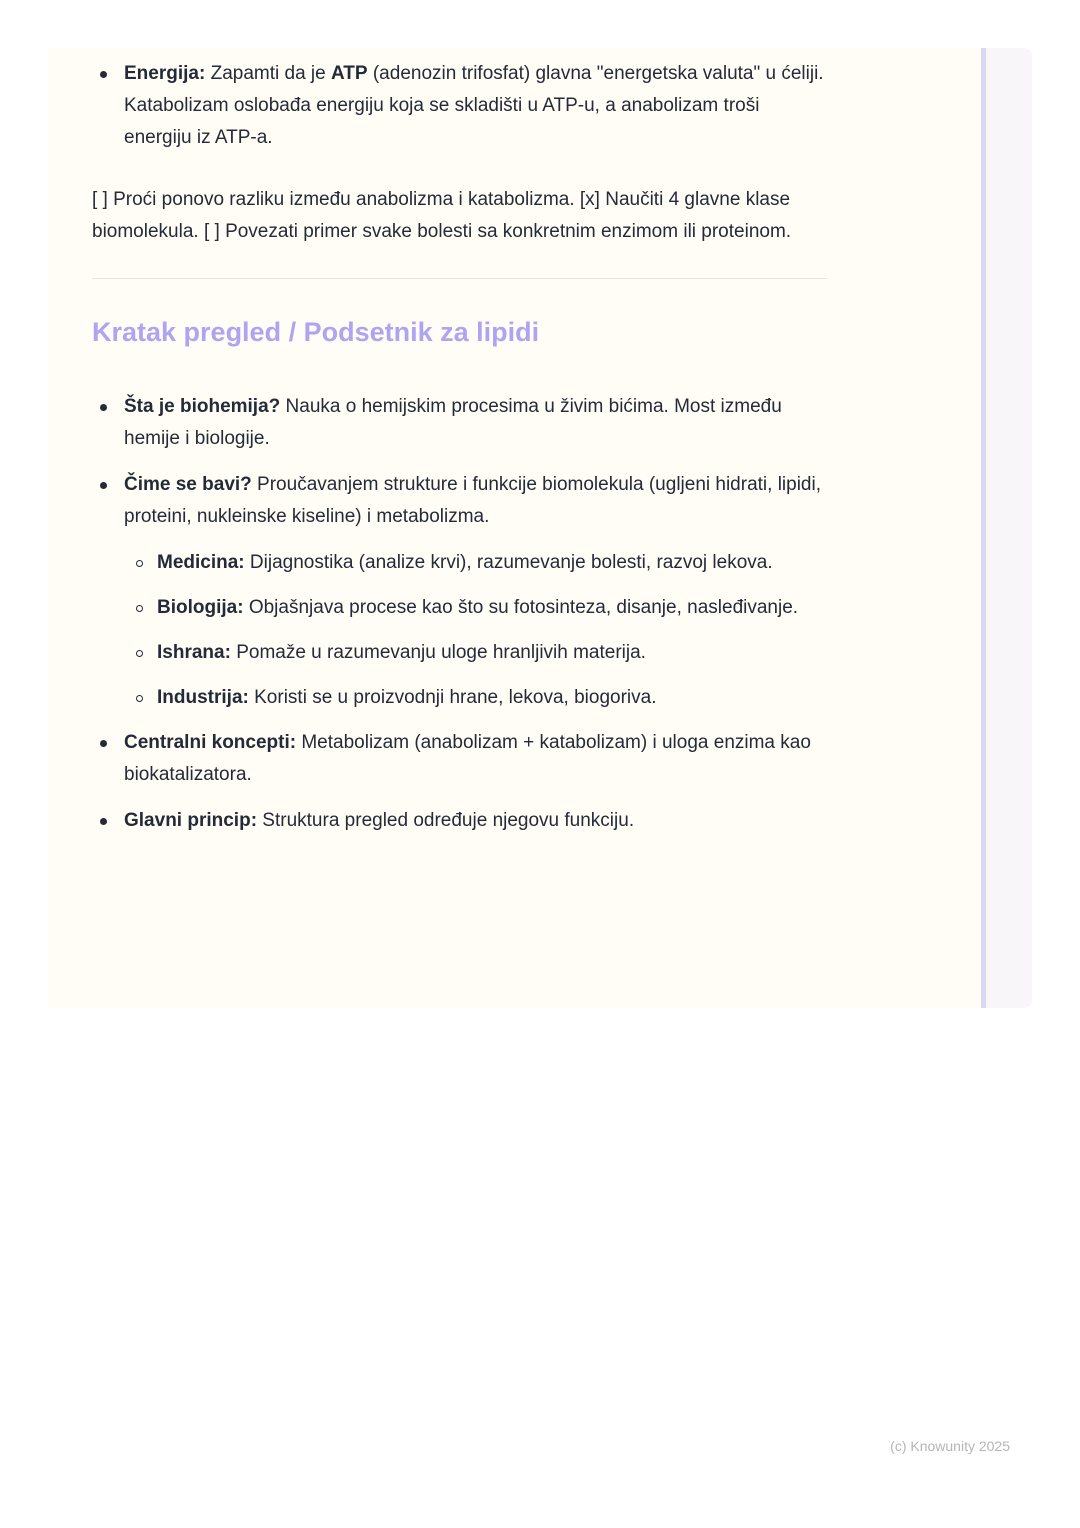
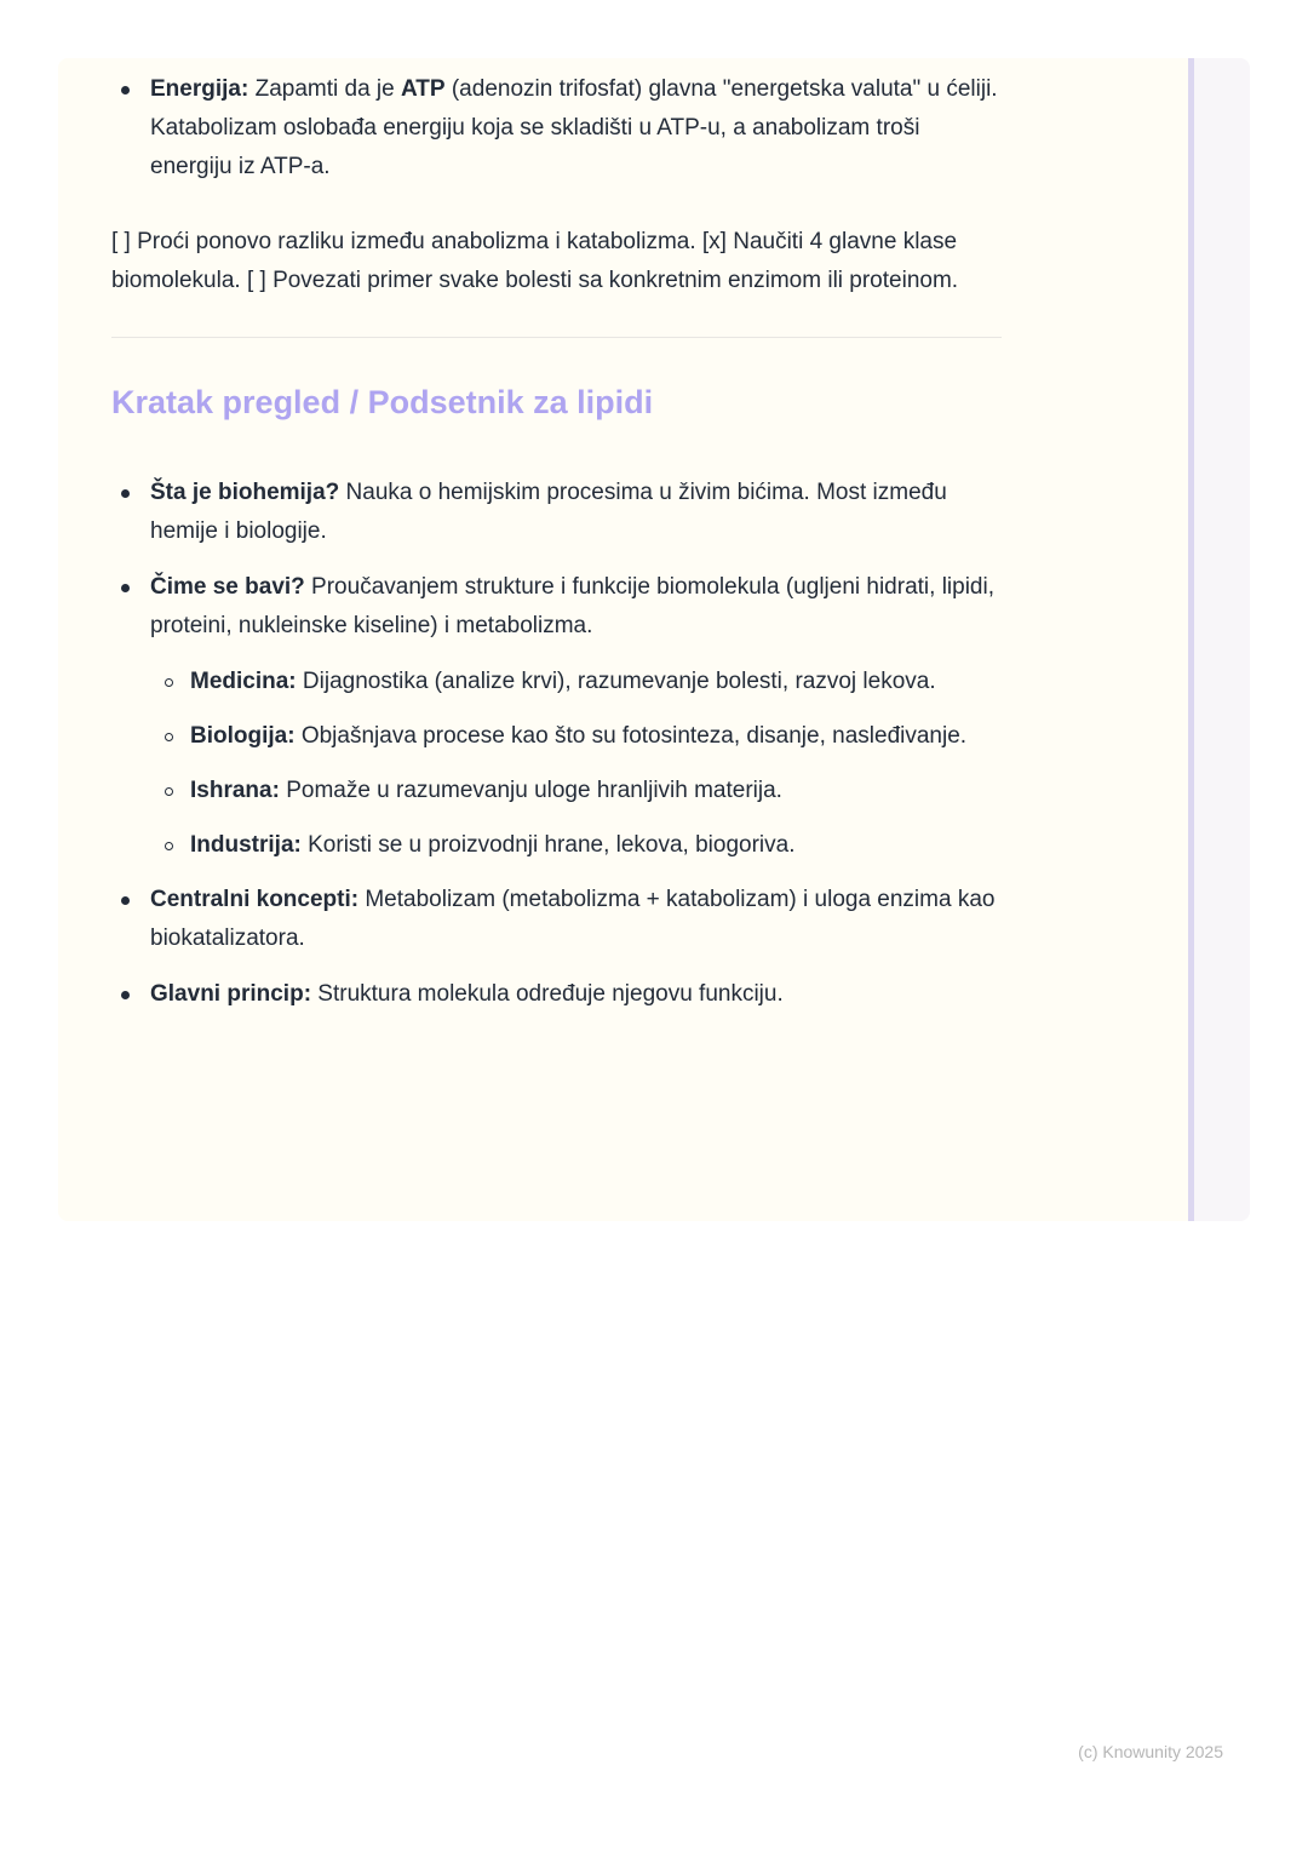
  Energija: Zapamti da je ATP (adenozin trifosfat) glavna "energetska valuta" u ćeliji. Katabolizam oslobađa energiju koja se skladišti u ATP-u, a anabolizam troši energiju iz ATP-a.
  [ ] Proći ponovo razliku između anabolizma i katabolizma. [x] Naučiti 4 glavne klase biomolekula. [ ] Povezati primer svake bolesti sa konkretnim enzimom ili proteinom.
  Kratak pregled / Podsetnik za lipidi
  Šta je biohemija? Nauka o hemijskim procesima u živim bićima. Most između hemije i biologije.
  Čime se bavi? Proučavanjem strukture i funkcije biomolekula (ugljeni hidrati, lipidi, proteini, nukleinske kiseline) i metabolizma.
  Medicina: Dijagnostika (analize krvi), razumevanje bolesti, razvoj lekova.
  Biologija: Objašnjava procese kao što su fotosinteza, disanje, nasleđivanje.
  Ishrana: Pomaže u razumevanju uloge hranljivih materija.
  Industrija: Koristi se u proizvodnji hrane, lekova, biogoriva.
- Centralni koncepti: Metabolizam (anabolizam + katabolizam) i uloga enzima kao biokatalizatora.
+ Centralni koncepti: Metabolizam (metabolizma + katabolizam) i uloga enzima kao biokatalizatora.
- Glavni princip: Struktura pregled određuje njegovu funkciju.
+ Glavni princip: Struktura molekula određuje njegovu funkciju.
  (c) Knowunity 2025
